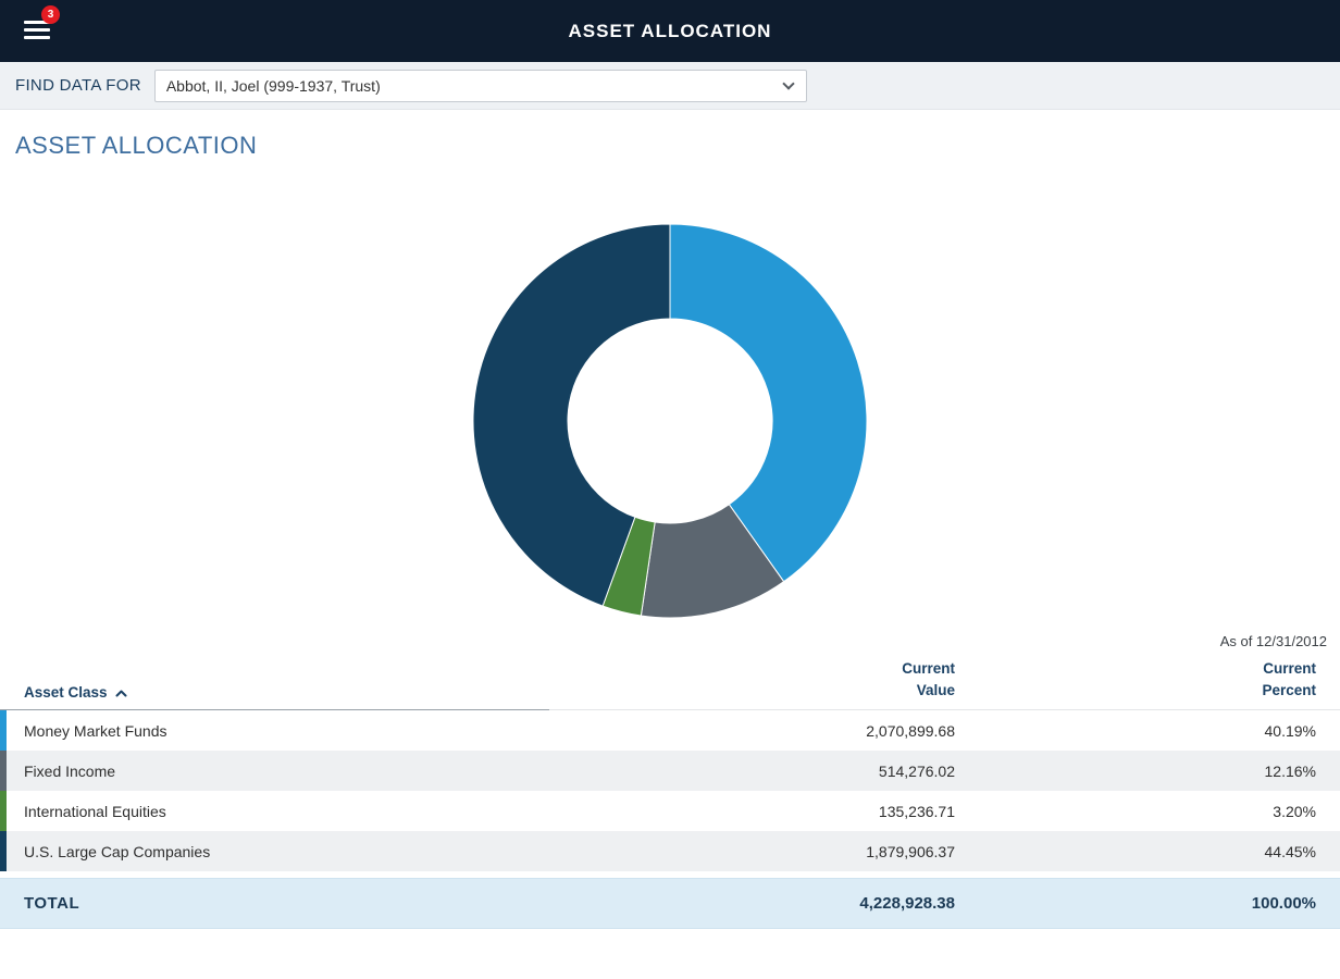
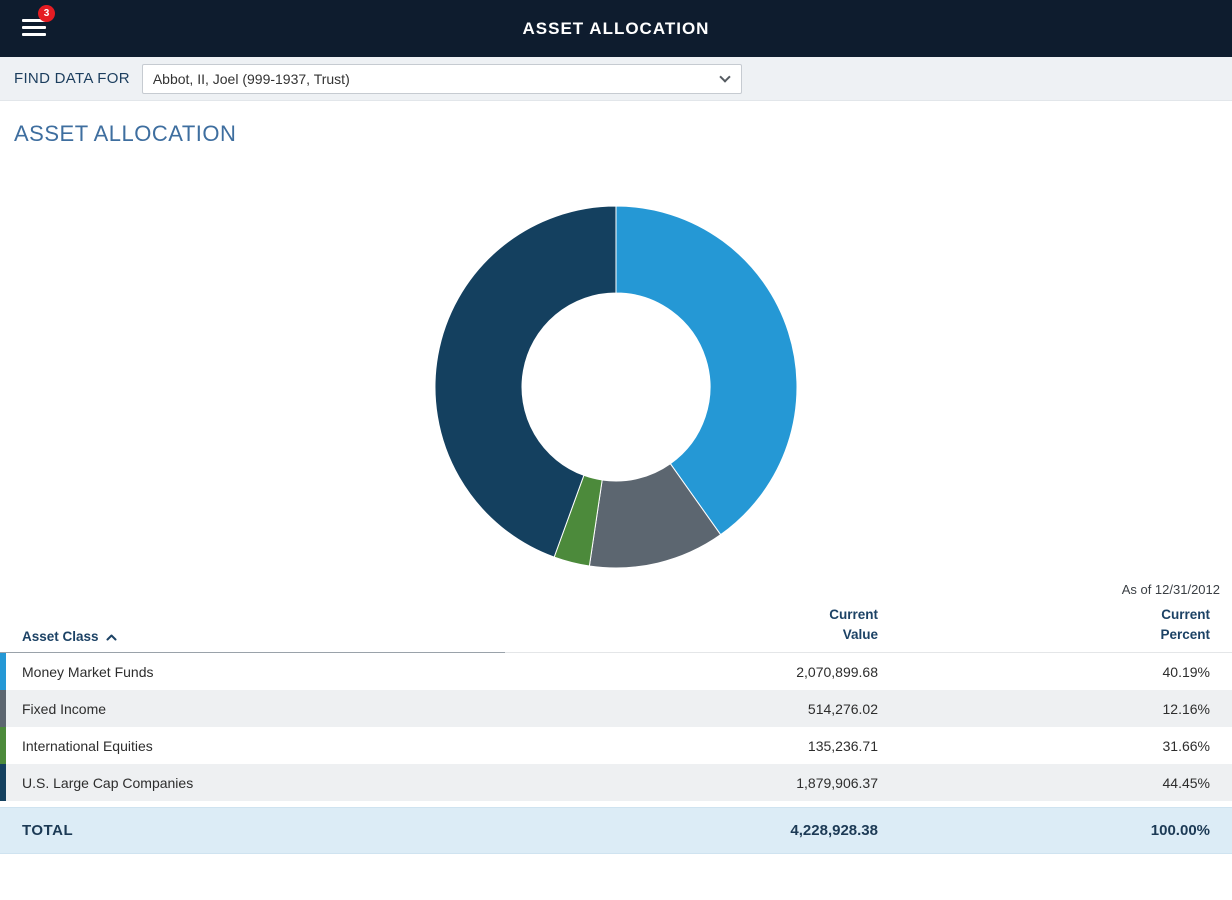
  3
  ASSET ALLOCATION
  FIND DATA FOR
  Abbot, II, Joel (999-1937, Trust)
  ASSET ALLOCATION
  As of 12/31/2012
  Asset Class
  Current
  Value
  Current
  Percent
  Money Market Funds
  2,070,899.68
  40.19%
  Fixed Income
  514,276.02
  12.16%
  International Equities
  135,236.71
- 3.20%
+ 31.66%
  U.S. Large Cap Companies
  1,879,906.37
  44.45%
  TOTAL
  4,228,928.38
  100.00%
